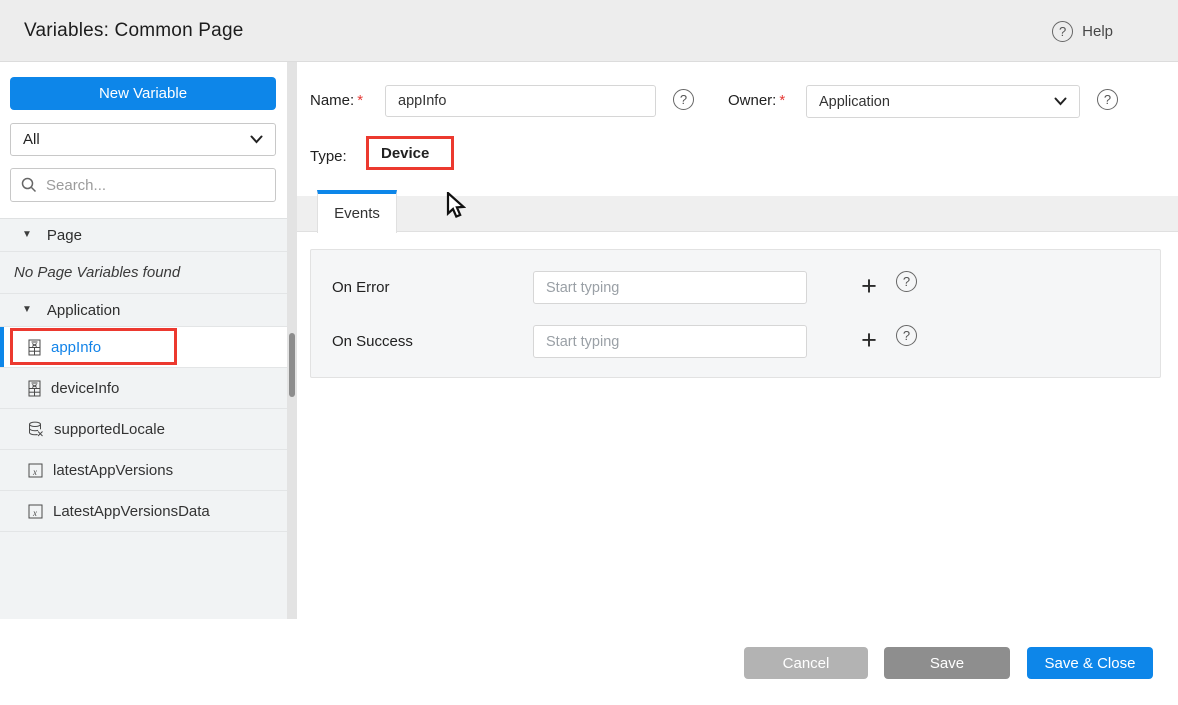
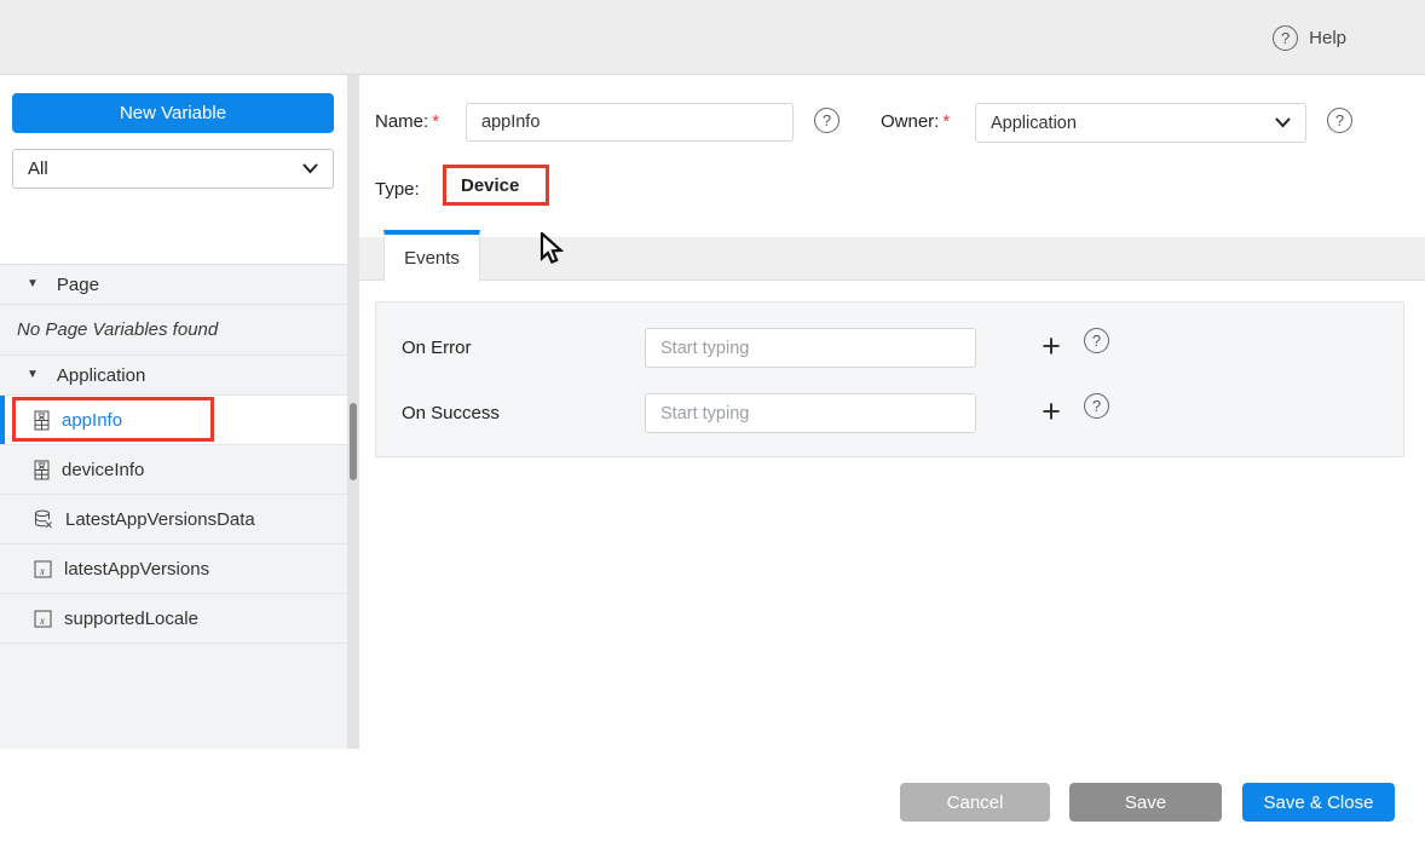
- Variables: Common Page
  ?
  Help
  New Variable
  All
- Search...
  ▼
  Page
  No Page Variables found
  ▼
  Application
  appInfo
  deviceInfo
- supportedLocale
+ LatestAppVersionsData
  x
  latestAppVersions
  x
- LatestAppVersionsData
+ supportedLocale
  Name: *
  appInfo
  ?
  Owner: *
  Application
  ?
  Type:
  Device
  Events
  On Error
  Start typing
  +
  ?
  On Success
  Start typing
  +
  ?
  Cancel
  Save
  Save & Close
